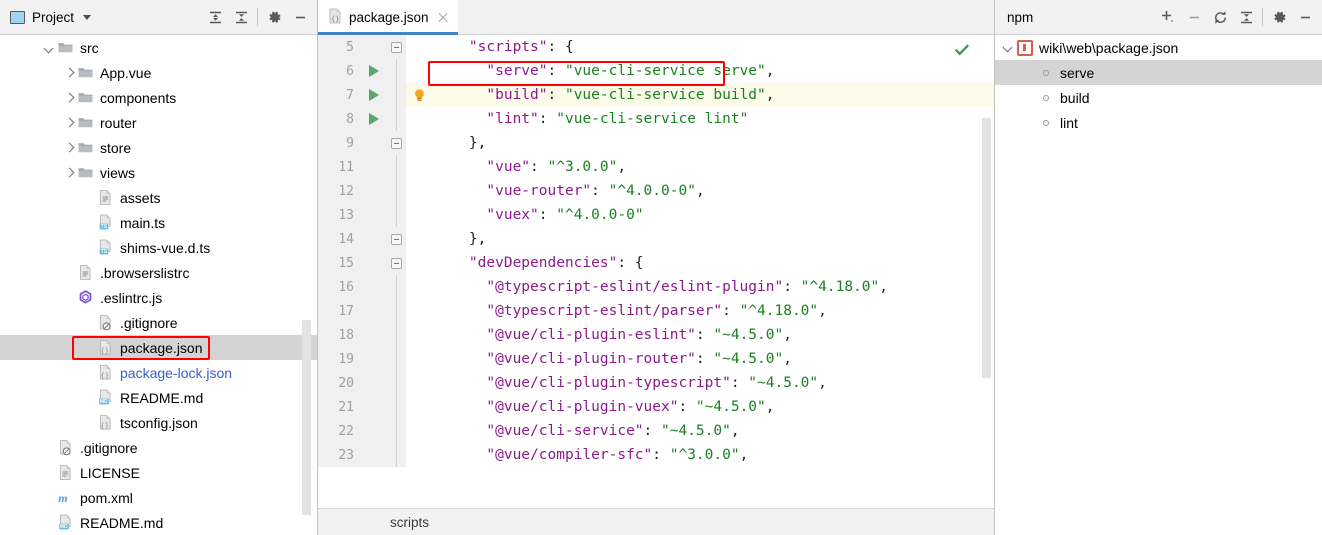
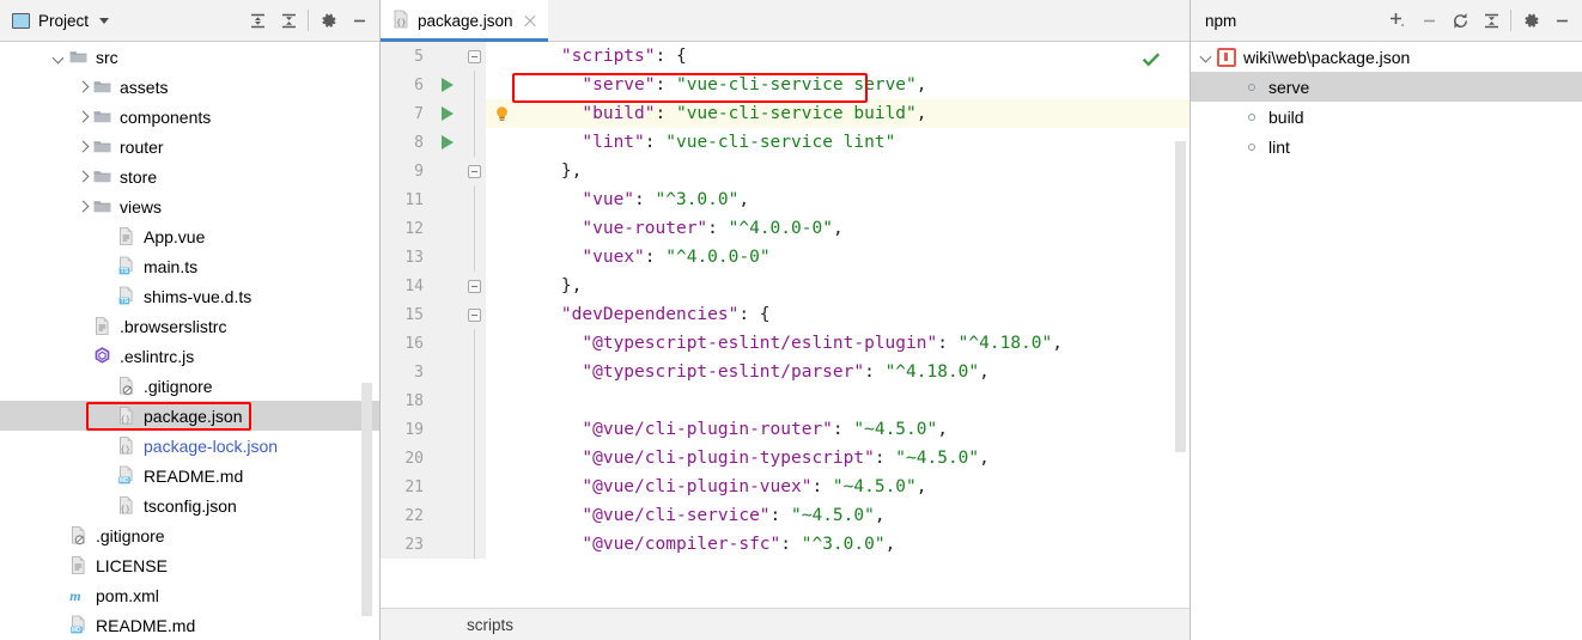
  Project
  src
- App.vue
+ assets
  components
  router
  store
  views
- assets
+ App.vue
  main.ts
  shims-vue.d.ts
  .browserslistrc
  .eslintrc.js
  .gitignore
  {}
  package.json
  {}
  package-lock.json
  README.md
  {}
  tsconfig.json
  .gitignore
  LICENSE
  m
  pom.xml
  README.md
  {}
  package.json
  5
  "scripts": {
  6
  "serve": "vue-cli-service serve",
  7
  "build": "vue-cli-service build",
  8
  "lint": "vue-cli-service lint"
  9
  },
  11
  "vue": "^3.0.0",
  12
  "vue-router": "^4.0.0-0",
  13
  "vuex": "^4.0.0-0"
  14
  },
  15
  "devDependencies": {
  16
  "@typescript-eslint/eslint-plugin": "^4.18.0",
- 17
+ 3
  "@typescript-eslint/parser": "^4.18.0",
  18
- "@vue/cli-plugin-eslint": "~4.5.0",
  19
  "@vue/cli-plugin-router": "~4.5.0",
  20
  "@vue/cli-plugin-typescript": "~4.5.0",
  21
  "@vue/cli-plugin-vuex": "~4.5.0",
  22
  "@vue/cli-service": "~4.5.0",
  23
  "@vue/compiler-sfc": "^3.0.0",
  scripts
  npm
  wiki\web\package.json
  serve
  build
  lint
